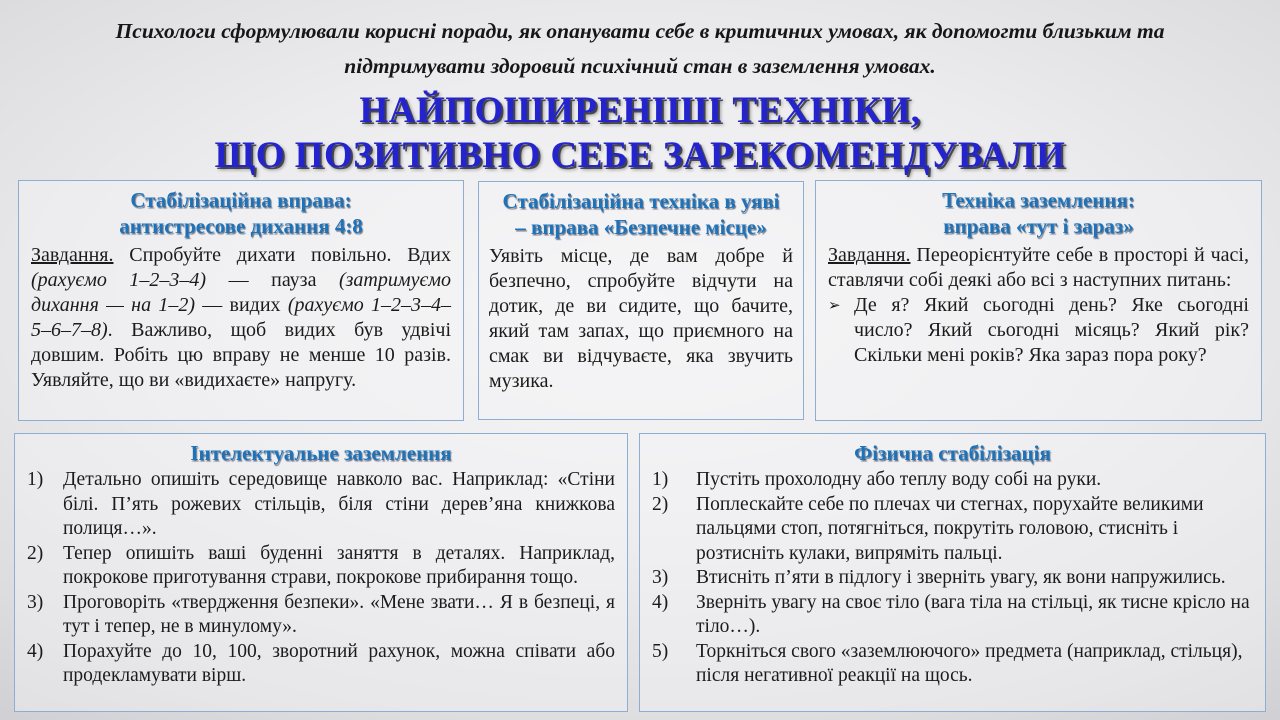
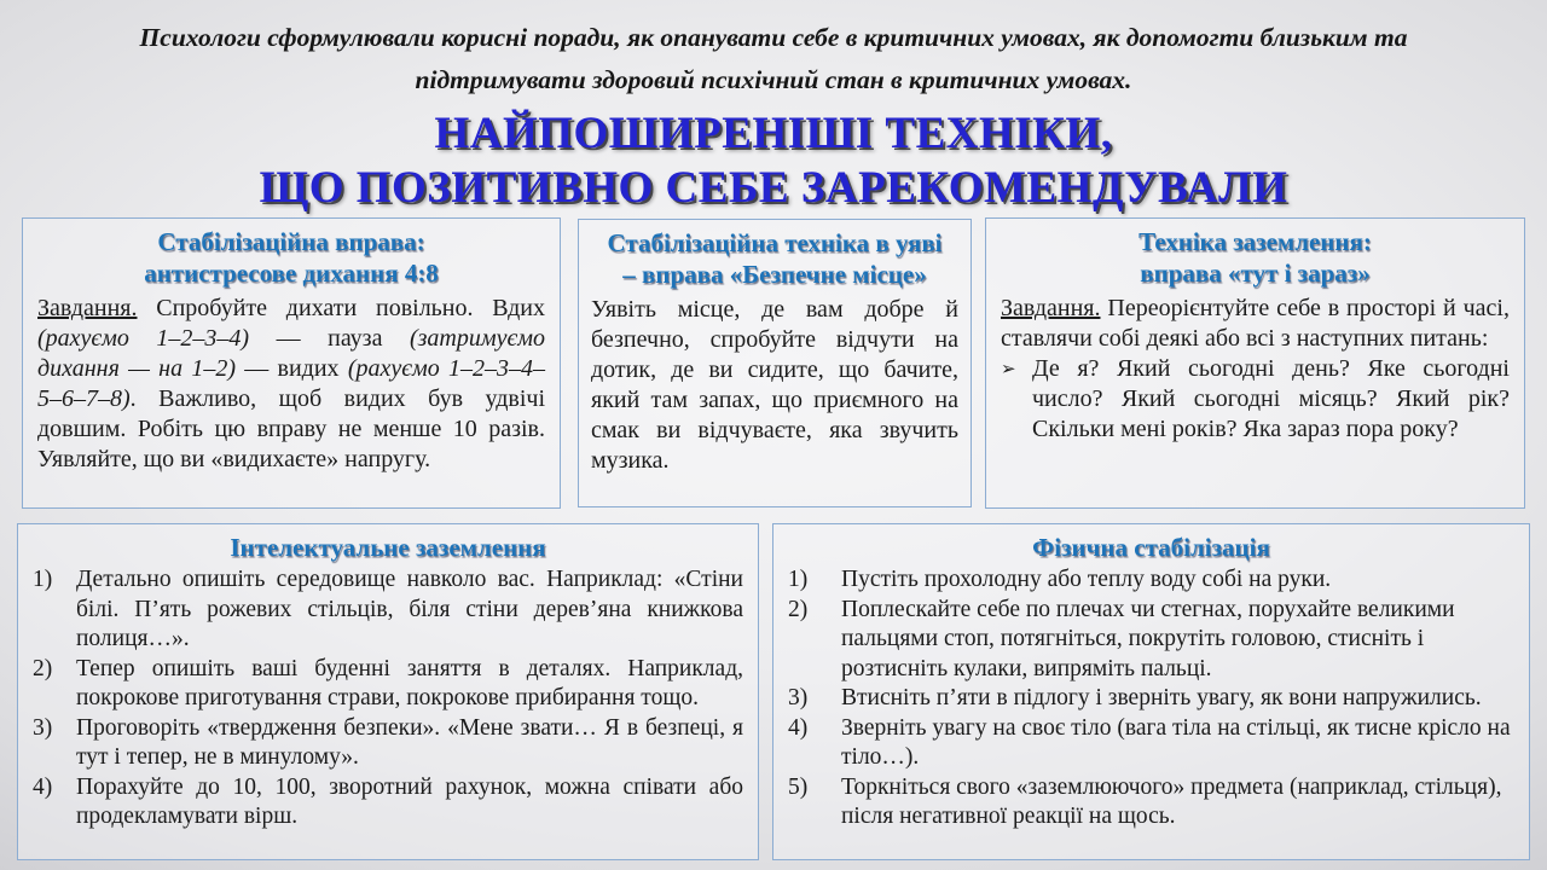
- Психологи сформулювали корисні поради, як опанувати себе в критичних умовах, як допомогти близьким та підтримувати здоровий психічний стан в заземлення умовах.
+ Психологи сформулювали корисні поради, як опанувати себе в критичних умовах, як допомогти близьким та підтримувати здоровий психічний стан в критичних умовах.
  НАЙПОШИРЕНІШІ ТЕХНІКИ,
  ЩО ПОЗИТИВНО СЕБЕ ЗАРЕКОМЕНДУВАЛИ
  Стабілізаційна вправа:
  антистресове дихання 4:8
  Завдання. Спробуйте дихати повільно. Вдих (рахуємо 1–2–3–4) — пауза (затримуємо дихання — на 1–2) — видих (рахуємо 1–2–3–4–5–6–7–8). Важливо, щоб видих був удвічі довшим. Робіть цю вправу не менше 10 разів. Уявляйте, що ви «видихаєте» напругу.
  Стабілізаційна техніка в уяві
  – вправа «Безпечне місце»
  Уявіть місце, де вам добре й безпечно, спробуйте відчути на дотик, де ви сидите, що бачите, який там запах, що приємного на смак ви відчуваєте, яка звучить музика.
  Техніка заземлення:
  вправа «тут і зараз»
  Завдання. Переорієнтуйте себе в просторі й часі, ставлячи собі деякі або всі з наступних питань:
  ➢
  Де я? Який сьогодні день? Яке сьогодні число? Який сьогодні місяць? Який рік? Скільки мені років? Яка зараз пора року?
  Інтелектуальне заземлення
  1)
  Детально опишіть середовище навколо вас. Наприклад: «Стіни білі. П’ять рожевих стільців, біля стіни дерев’яна книжкова полиця…».
  2)
  Тепер опишіть ваші буденні заняття в деталях. Наприклад, покрокове приготування страви, покрокове прибирання тощо.
  3)
  Проговоріть «твердження безпеки». «Мене звати… Я в безпеці, я тут і тепер, не в минулому».
  4)
  Порахуйте до 10, 100, зворотний рахунок, можна співати або продекламувати вірш.
  Фізична стабілізація
  1)
  Пустіть прохолодну або теплу воду собі на руки.
  2)
  Поплескайте себе по плечах чи стегнах, порухайте великими пальцями стоп, потягніться, покрутіть головою, стисніть і розтисніть кулаки, випряміть пальці.
  3)
  Втисніть п’яти в підлогу і зверніть увагу, як вони напружились.
  4)
  Зверніть увагу на своє тіло (вага тіла на стільці, як тисне крісло на тіло…).
  5)
  Торкніться свого «заземлюючого» предмета (наприклад, стільця), після негативної реакції на щось.
